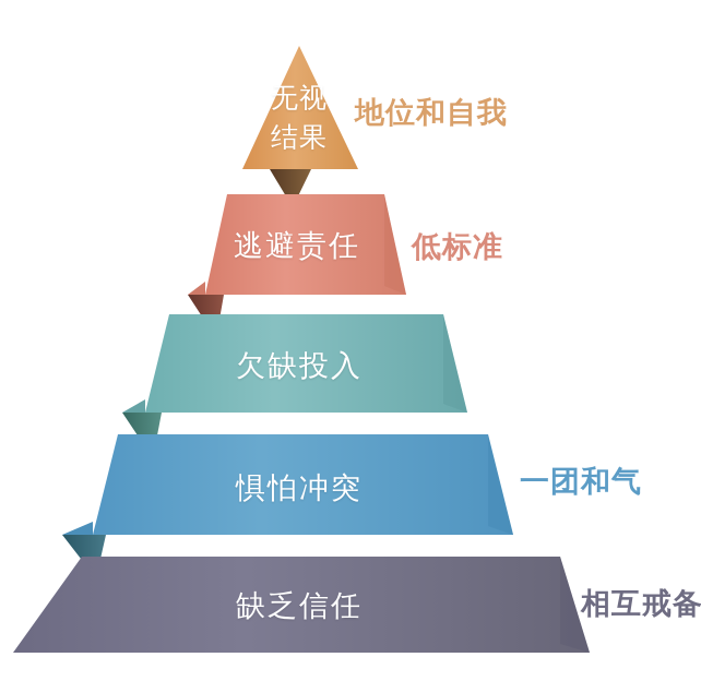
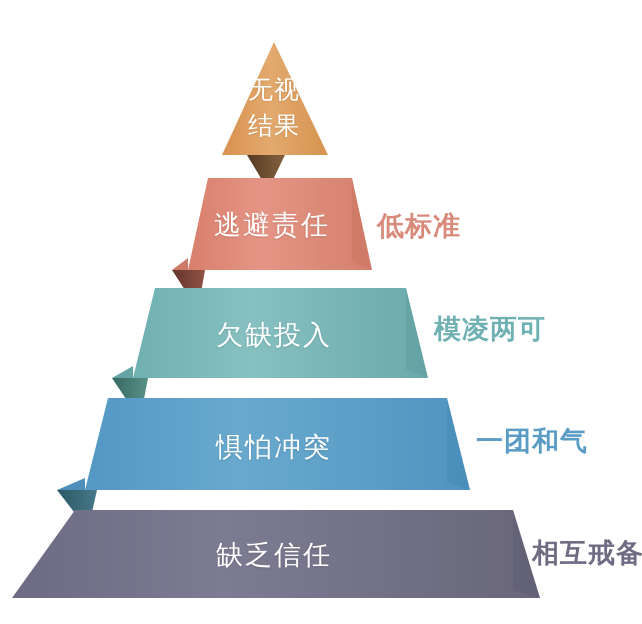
  无视
  结果
- 地位和自我
  逃避责任
  低标准
  欠缺投入
+ 模凌两可
  惧怕冲突
  一团和气
  缺乏信任
  相互戒备
